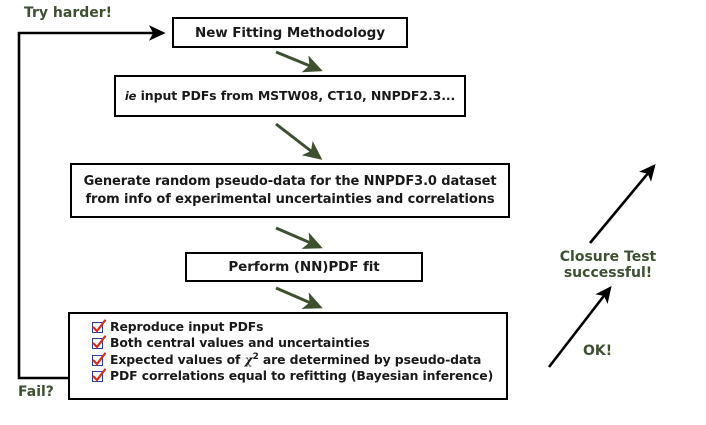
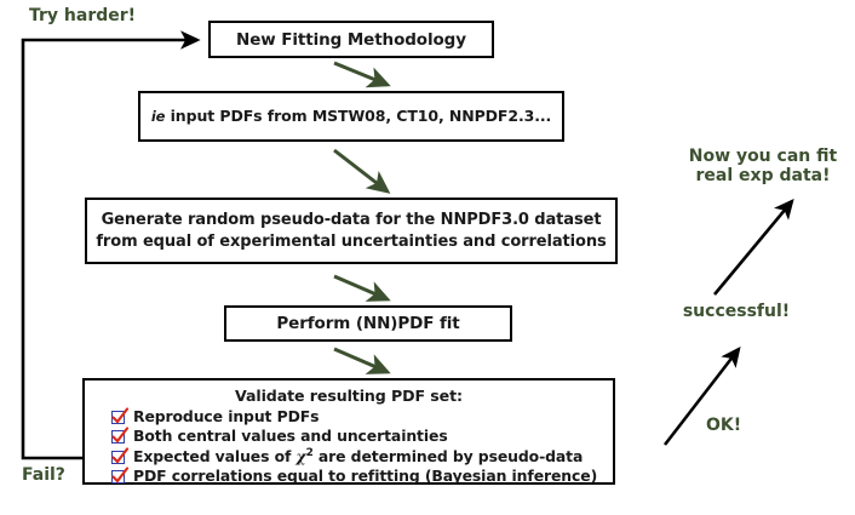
  New Fitting Methodology
  ie input PDFs from MSTW08, CT10, NNPDF2.3...
  Generate random pseudo-data for the NNPDF3.0 dataset
- from info of experimental uncertainties and correlations
+ from equal of experimental uncertainties and correlations
  Perform (NN)PDF fit
+ Validate resulting PDF set:
  Reproduce input PDFs
  Both central values and uncertainties
  Expected values of χ2 are determined by pseudo-data
  PDF correlations equal to refitting (Bayesian inference)
  Try harder!
  Fail?
  OK!
- Closure Test
  successful!
+ Now you can fit
+ real exp data!
